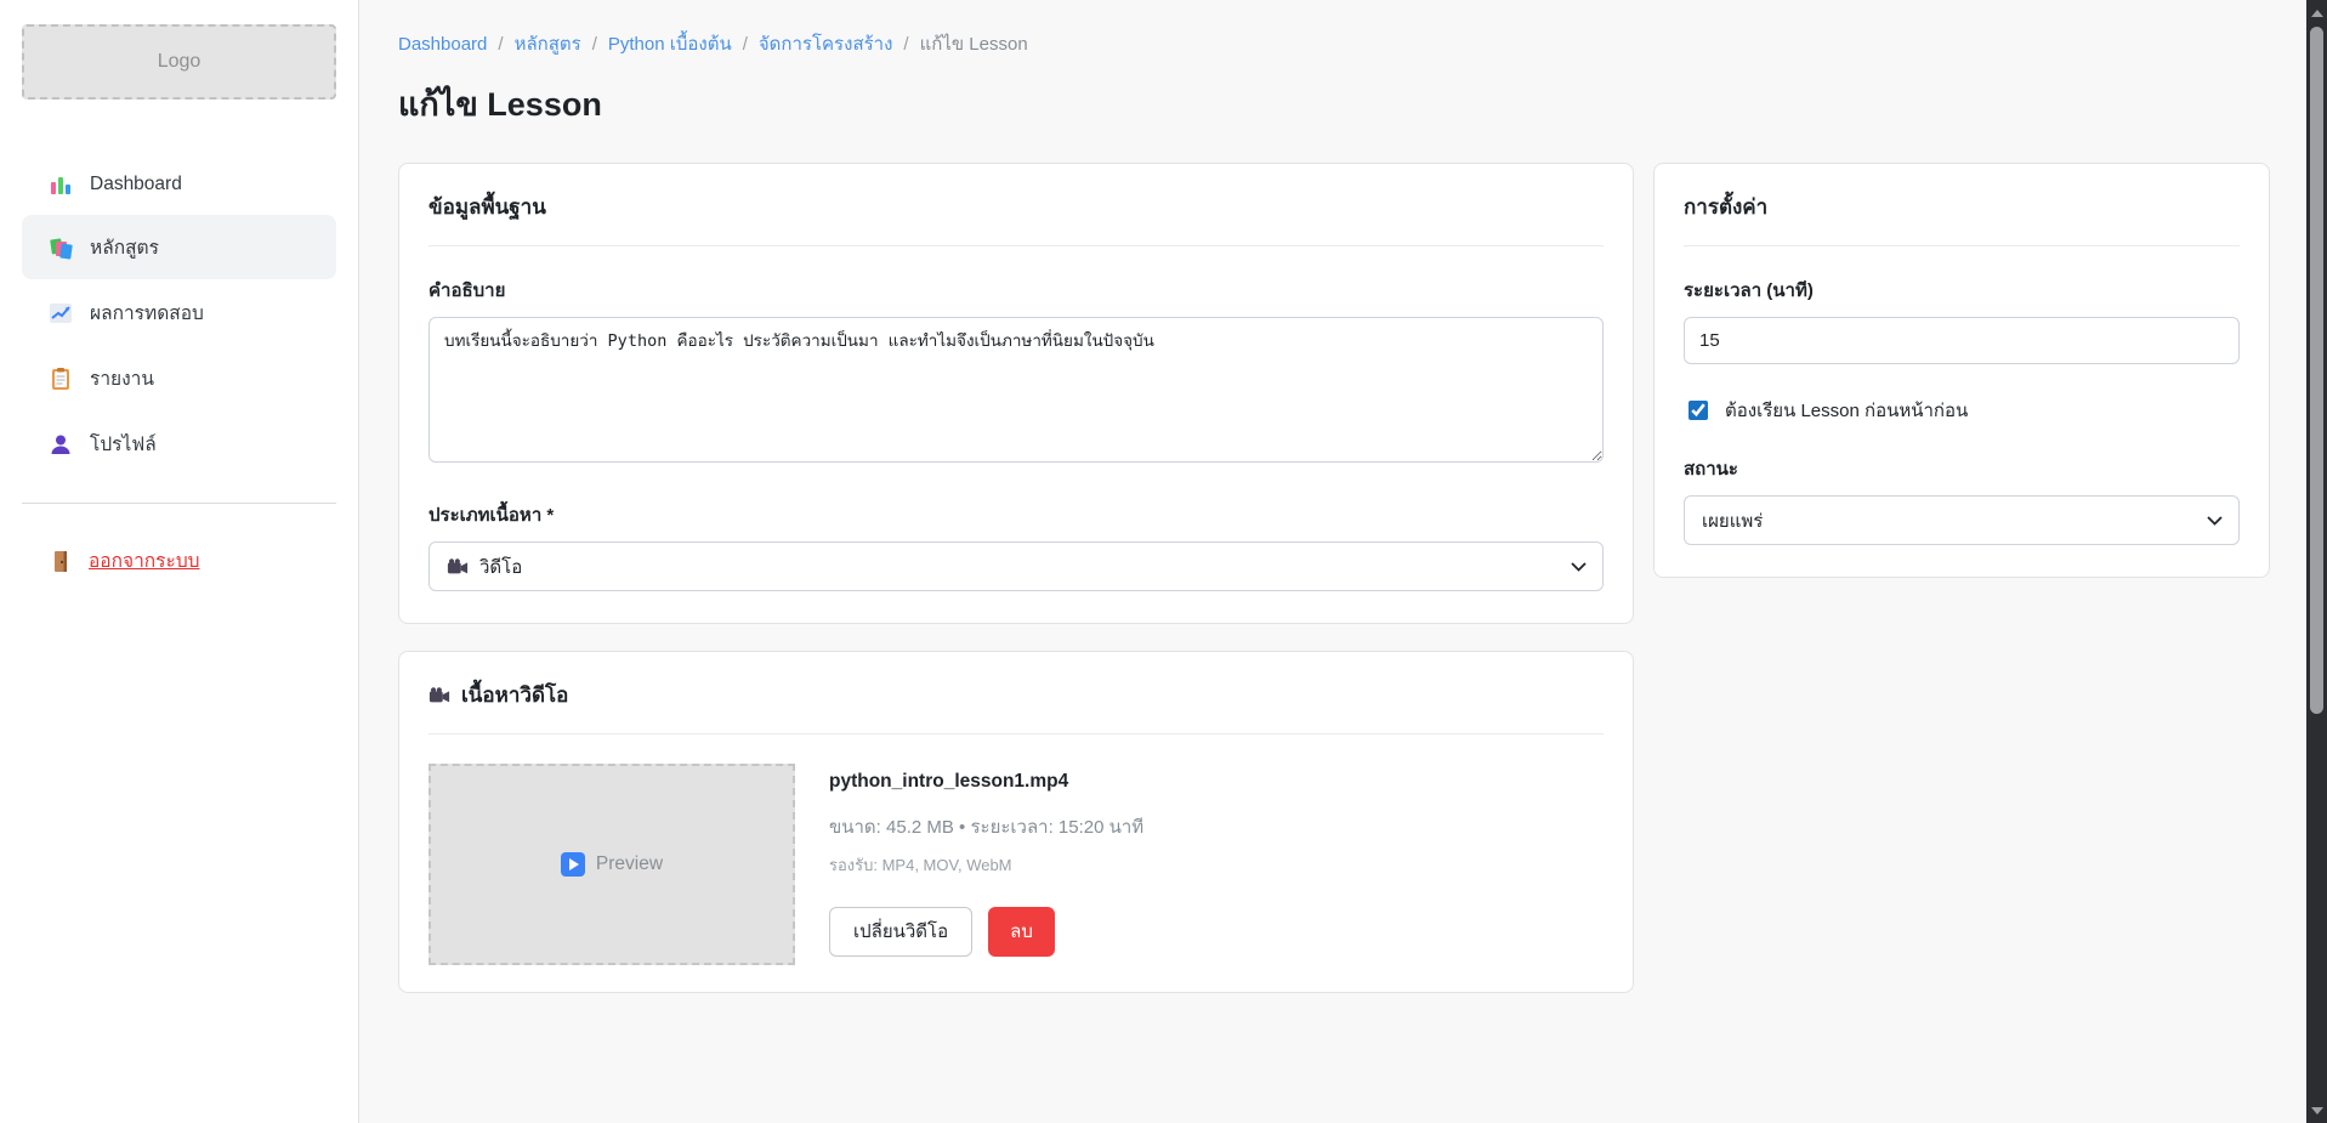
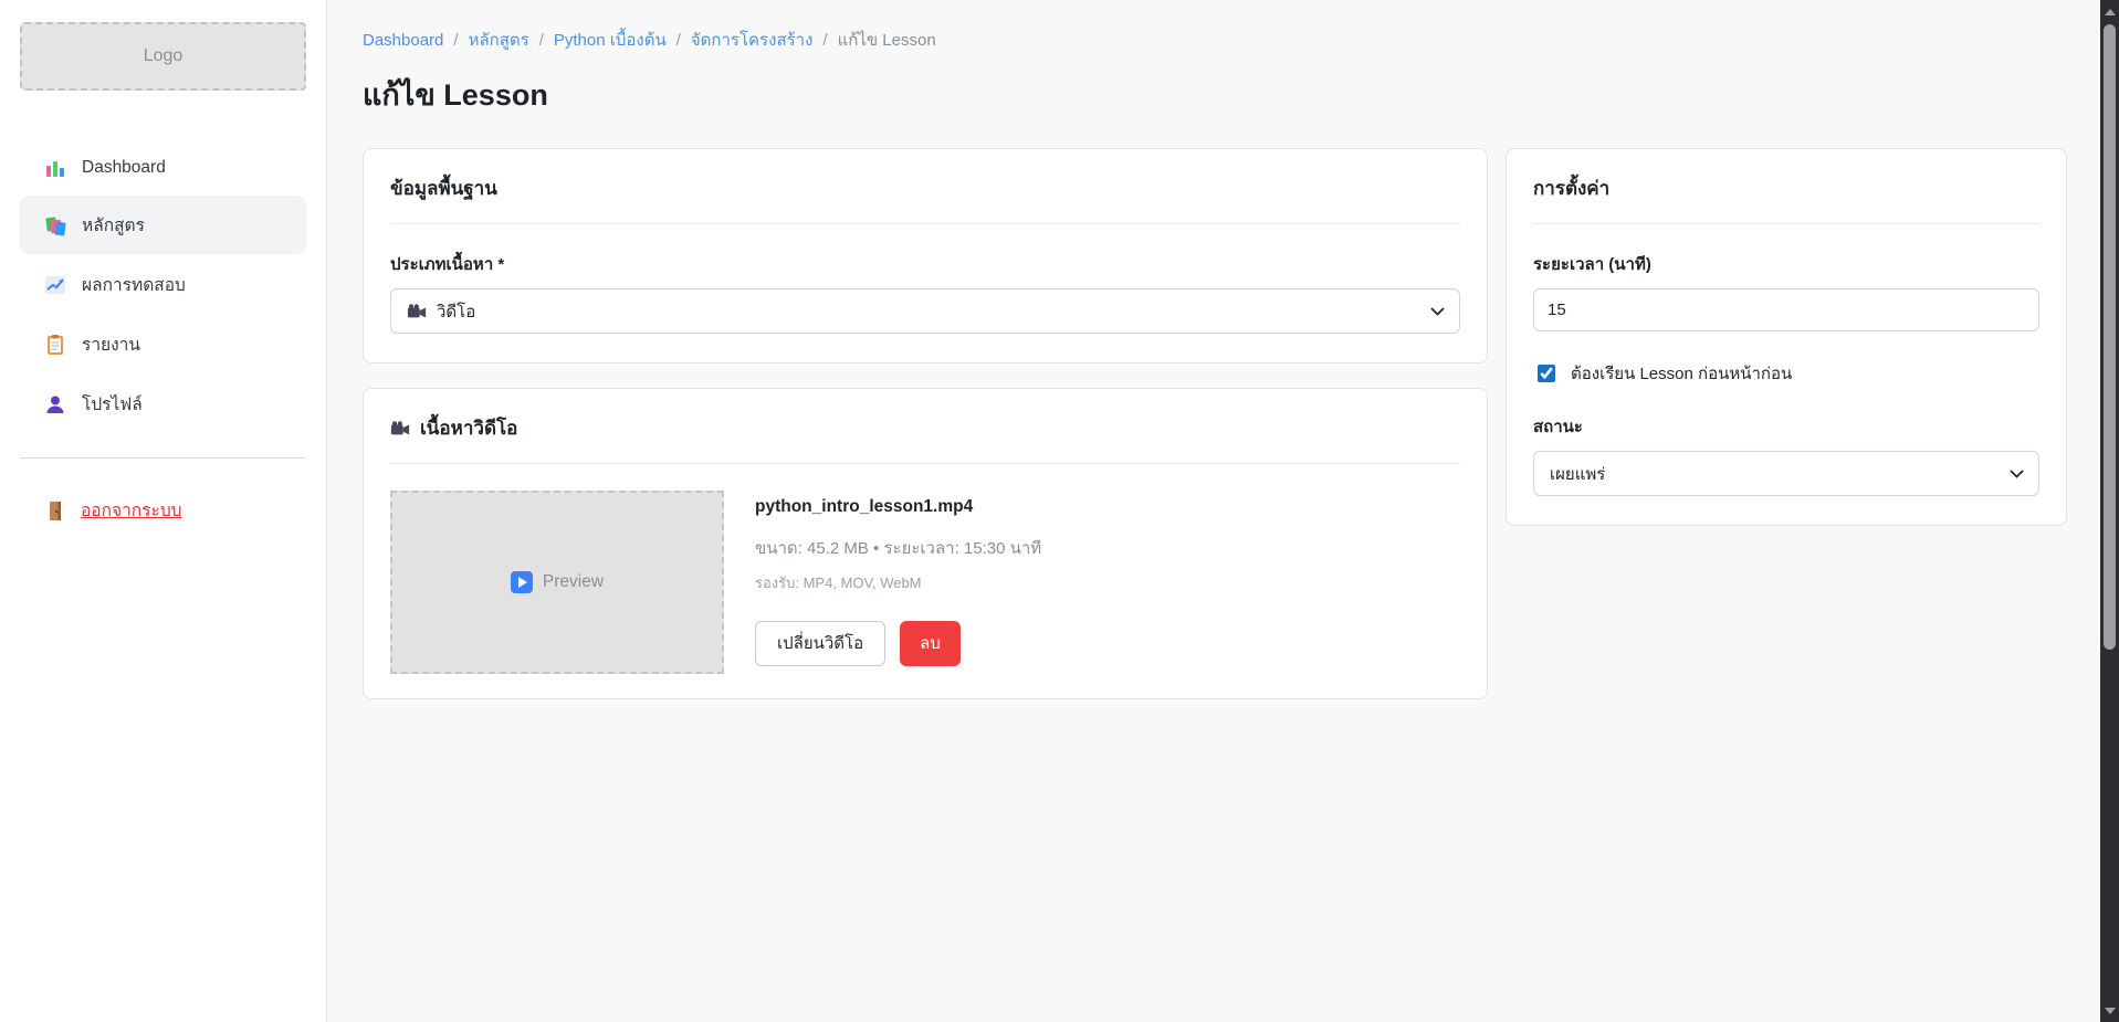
  Logo
  Dashboard
  หลักสูตร
  ผลการทดสอบ
  รายงาน
  โปรไฟล์
  ออกจากระบบ
  Dashboard
  /
  หลักสูตร
  /
  Python เบื้องต้น
  /
  จัดการโครงสร้าง
  /
  แก้ไข Lesson
  แก้ไข Lesson
  ข้อมูลพื้นฐาน
- คำอธิบาย
- บทเรียนนี้จะอธิบายว่า Python คืออะไร ประวัติความเป็นมา และทำไมจึงเป็นภาษาที่นิยมในปัจจุบัน
  ประเภทเนื้อหา *
  วิดีโอ
  เนื้อหาวิดีโอ
  Preview
  python_intro_lesson1.mp4
- ขนาด: 45.2 MB • ระยะเวลา: 15:20 นาที
+ ขนาด: 45.2 MB • ระยะเวลา: 15:30 นาที
  รองรับ: MP4, MOV, WebM
  เปลี่ยนวิดีโอ
  ลบ
  การตั้งค่า
  ระยะเวลา (นาที)
  15
  ต้องเรียน Lesson ก่อนหน้าก่อน
  สถานะ
  เผยแพร่
